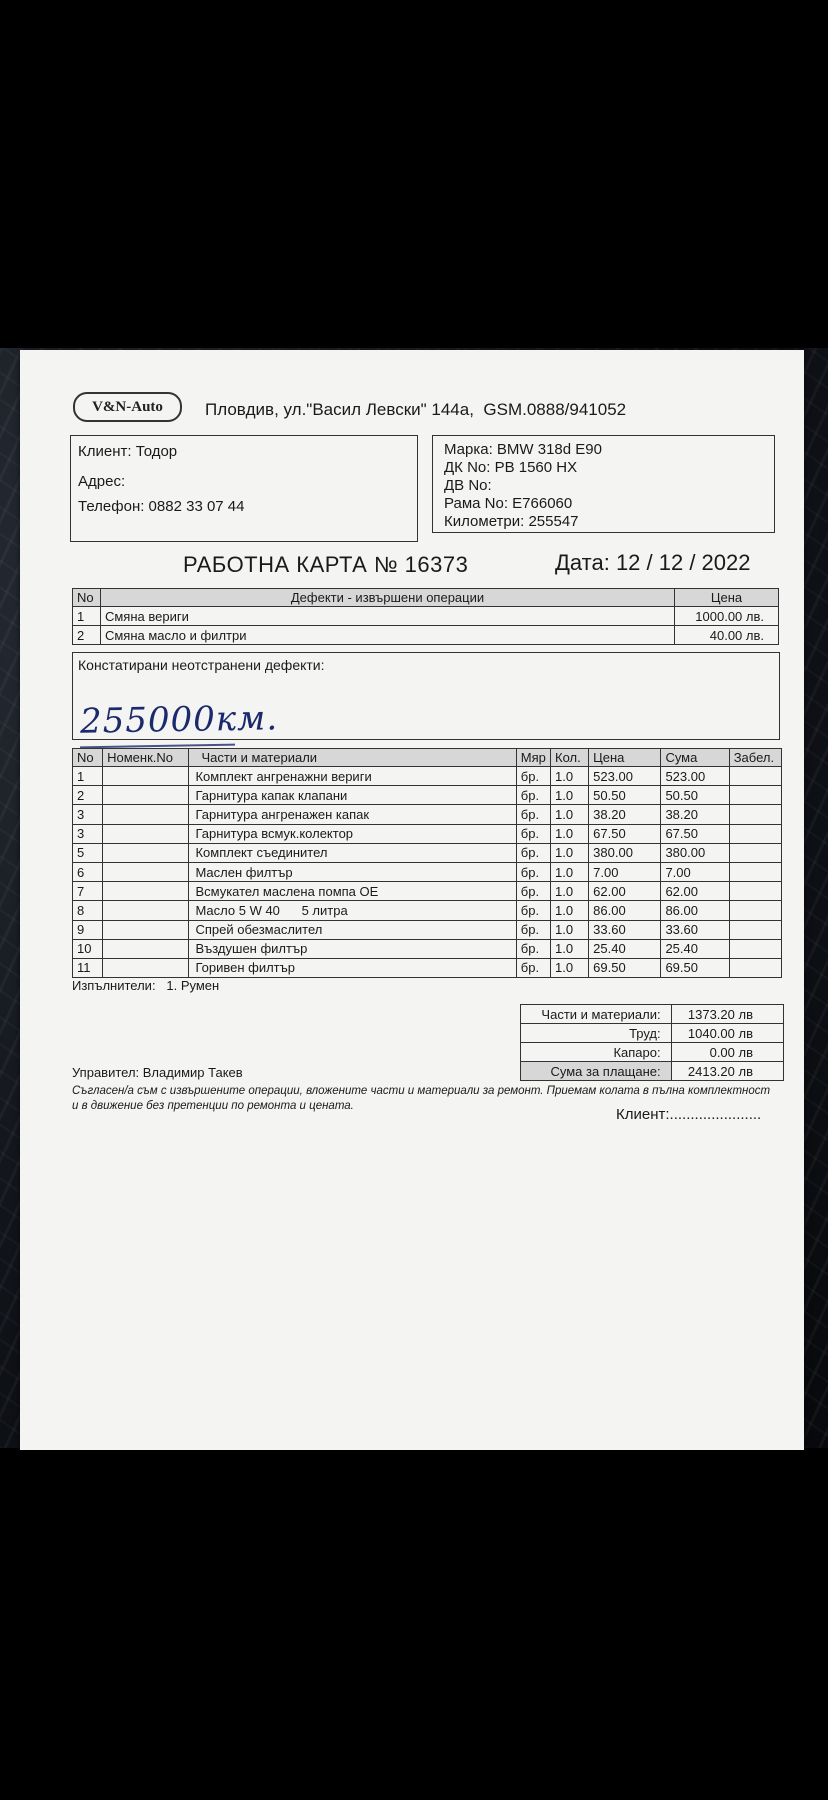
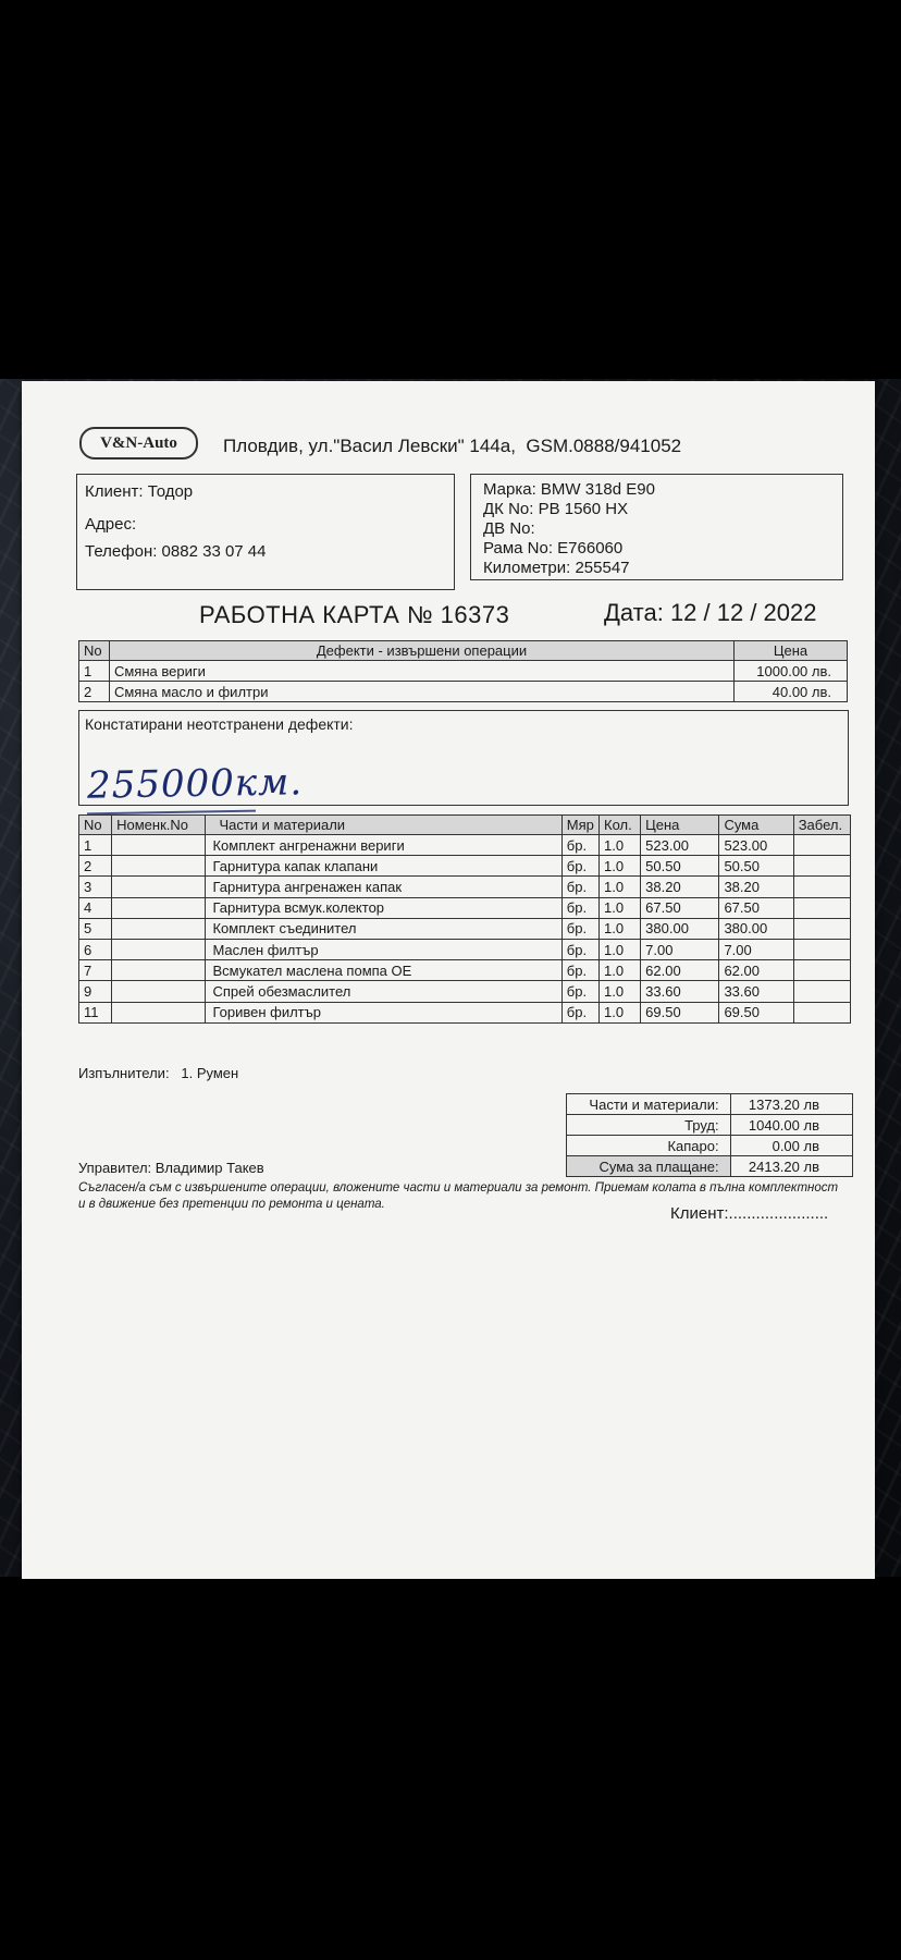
  V&N-Auto
  Пловдив, ул."Васил Левски" 144а, GSM.0888/941052
  Клиент: Тодор
  Адрес:
  Телефон: 0882 33 07 44
  Марка: BMW 318d E90
  ДК No: PB 1560 HX
  ДВ No:
  Рама No: E766060
  Километри: 255547
  РАБОТНА КАРТА № 16373
  Дата: 12 / 12 / 2022
  No	Дефекти - извършени операции	Цена
  1	Смяна вериги	1000.00 лв.
  2	Смяна масло и филтри	40.00 лв.
  Констатирани неотстранени дефекти:
  255000км.
  No	Номенк.No	Части и материали	Мяр	Кол.	Цена	Сума	Забел.
  1		Комплект ангренажни вериги	бр.	1.0	523.00	523.00
  2		Гарнитура капак клапани	бр.	1.0	50.50	50.50
  3		Гарнитура ангренажен капак	бр.	1.0	38.20	38.20
- 3		Гарнитура всмук.колектор	бр.	1.0	67.50	67.50
+ 4		Гарнитура всмук.колектор	бр.	1.0	67.50	67.50
  5		Комплект съединител	бр.	1.0	380.00	380.00
  6		Маслен филтър	бр.	1.0	7.00	7.00
  7		Всмукател маслена помпа OE	бр.	1.0	62.00	62.00
- 8		Масло 5 W 40 5 литра	бр.	1.0	86.00	86.00
  9		Спрей обезмаслител	бр.	1.0	33.60	33.60
- 10		Въздушен филтър	бр.	1.0	25.40	25.40
  11		Горивен филтър	бр.	1.0	69.50	69.50
  Изпълнители: 1. Румен
  Части и материали:	1373.20 лв
  Труд:	1040.00 лв
  Капаро:	0.00 лв
  Сума за плащане:	2413.20 лв
  Управител: Владимир Такев
  Съгласен/а съм с извършените операции, вложените части и материали за ремонт. Приемам колата в пълна комплектност и в движение без претенции по ремонта и цената.
  Клиент:......................
